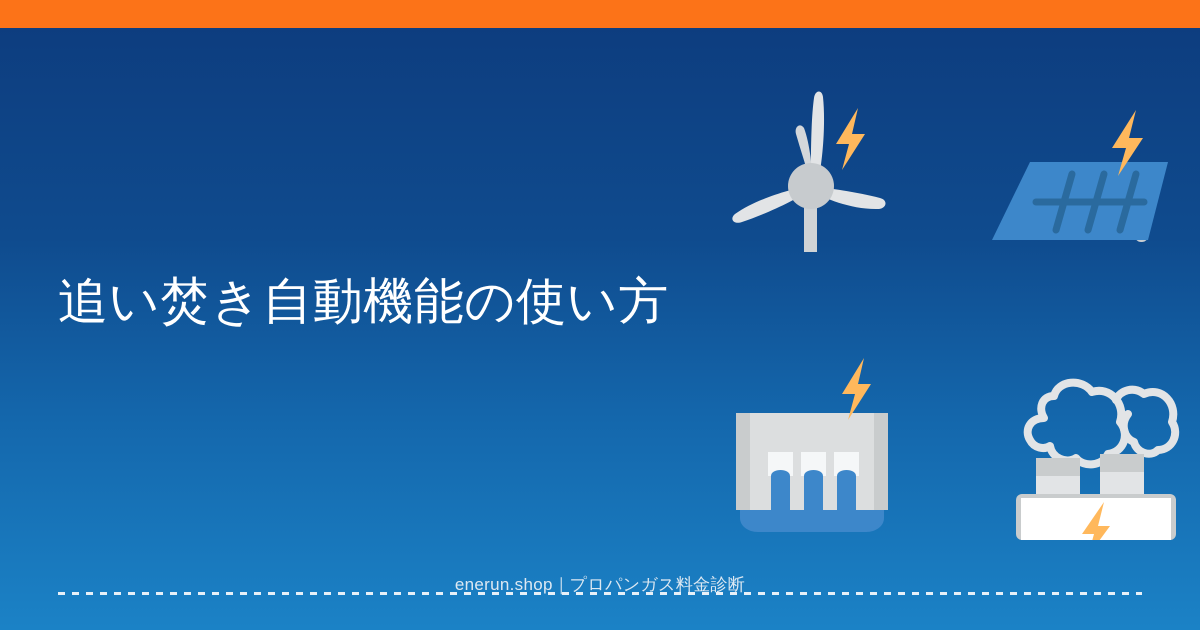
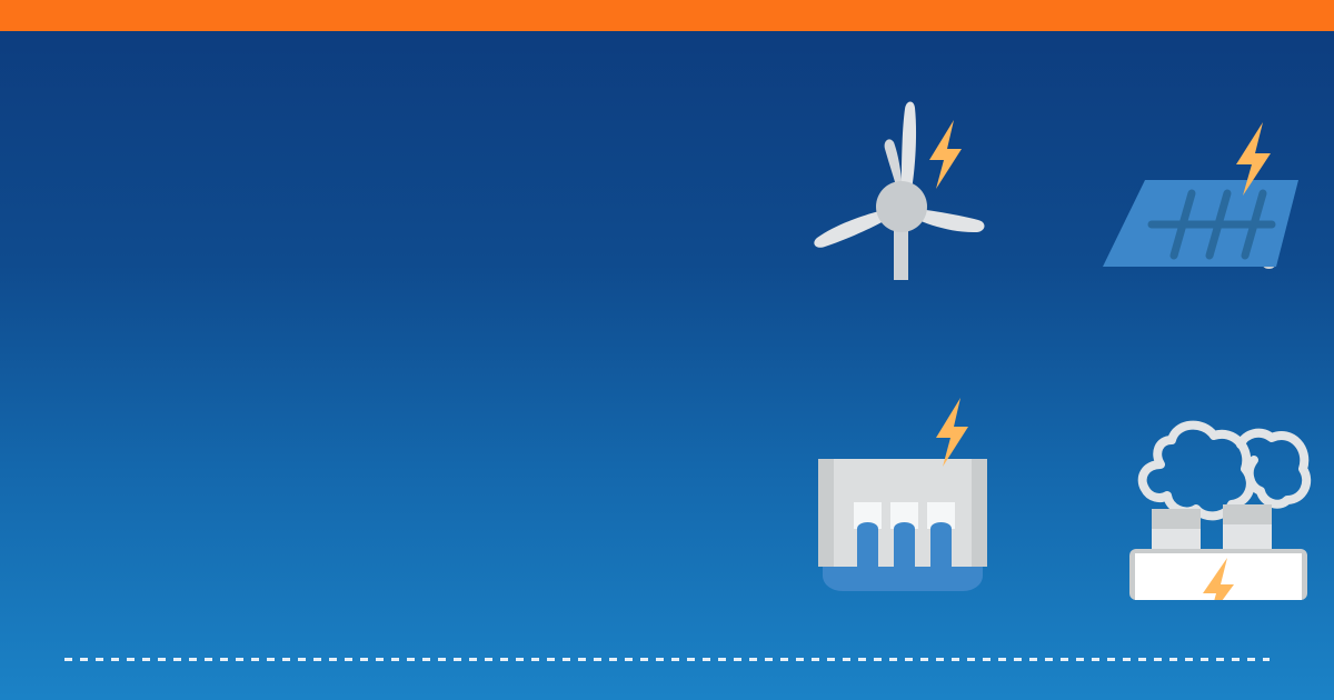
- 追い焚き自動機能の使い方
- enerun.shop｜プロパンガス料金診断
